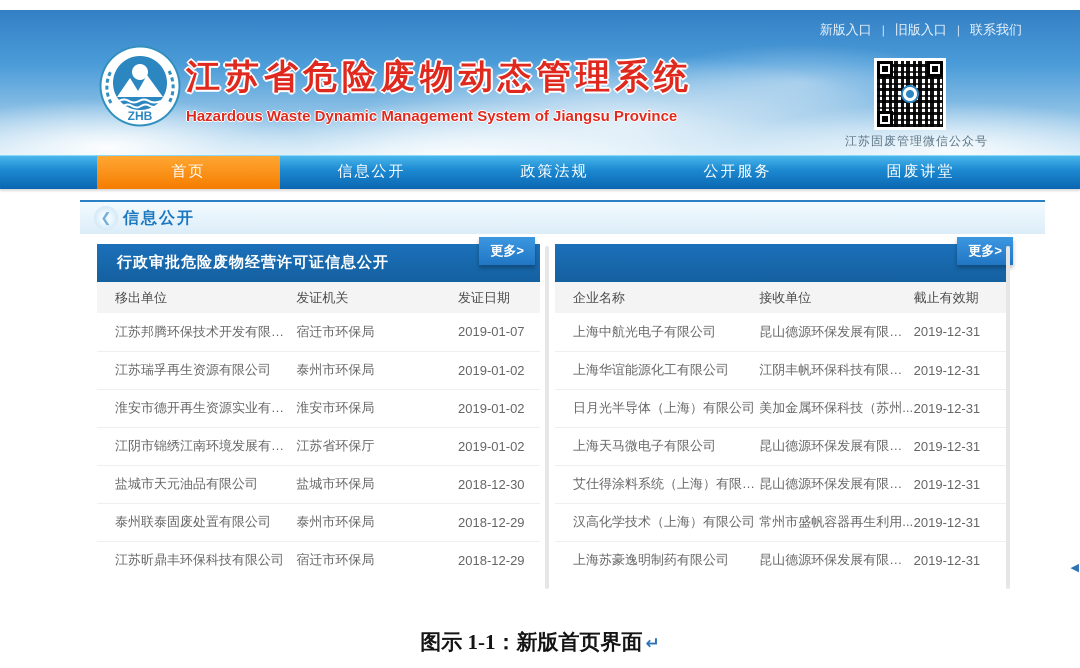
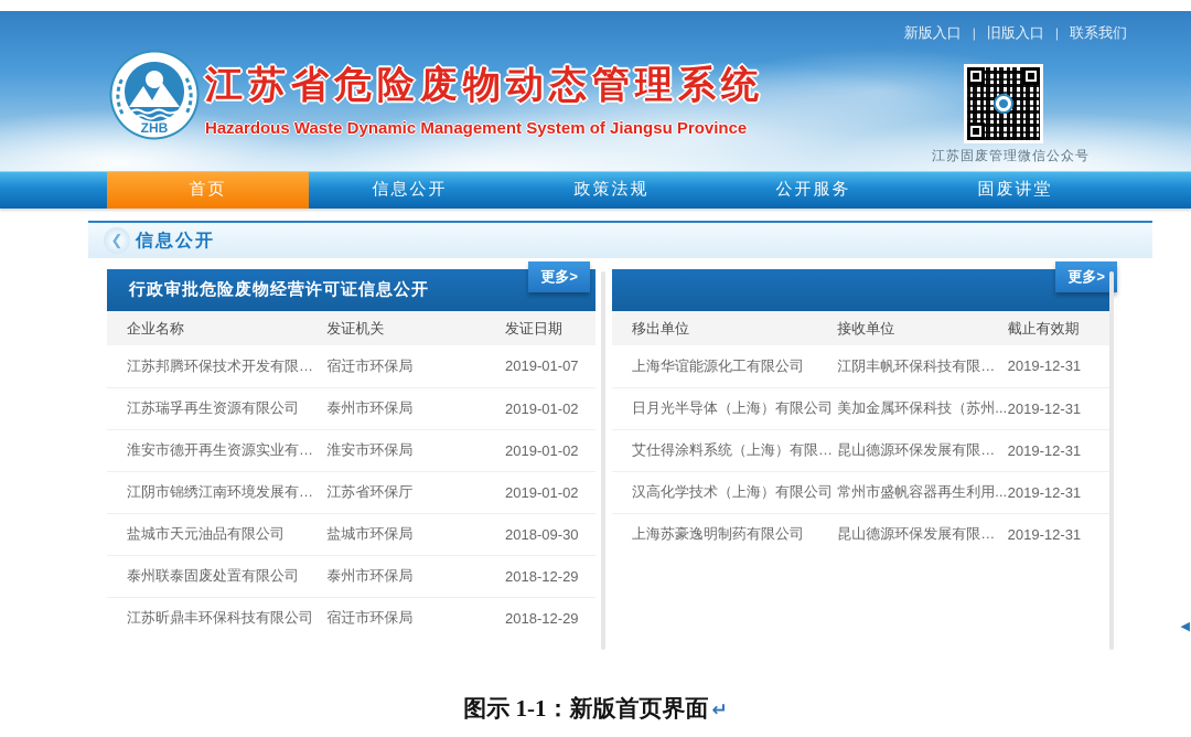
  新版入口
  |
  旧版入口
  |
  联系我们
  ZHB
  江苏省危险废物动态管理系统
  Hazardous Waste Dynamic Management System of Jiangsu Province
  江苏固废管理微信公众号
  首页
  信息公开
  政策法规
  公开服务
  固废讲堂
  ❮
  信息公开
  行政审批危险废物经营许可证信息公开
  更多>
- 移出单位	发证机关	发证日期
+ 企业名称	发证机关	发证日期
  江苏邦腾环保技术开发有限公司	宿迁市环保局	2019-01-07
  江苏瑞孚再生资源有限公司	泰州市环保局	2019-01-02
  淮安市德开再生资源实业有限公	淮安市环保局	2019-01-02
  江阴市锦绣江南环境发展有限公	江苏省环保厅	2019-01-02
- 盐城市天元油品有限公司	盐城市环保局	2018-12-30
+ 盐城市天元油品有限公司	盐城市环保局	2018-09-30
  泰州联泰固废处置有限公司	泰州市环保局	2018-12-29
  江苏昕鼎丰环保科技有限公司	宿迁市环保局	2018-12-29
  更多>
- 企业名称	接收单位	截止有效期
+ 移出单位	接收单位	截止有效期
- 上海中航光电子有限公司	昆山德源环保发展有限公司	2019-12-31
  上海华谊能源化工有限公司	江阴丰帆环保科技有限公司	2019-12-31
  日月光半导体（上海）有限公司	美加金属环保科技（苏州...	2019-12-31
- 上海天马微电子有限公司	昆山德源环保发展有限公司	2019-12-31
  艾仕得涂料系统（上海）有限公	昆山德源环保发展有限公司	2019-12-31
  汉高化学技术（上海）有限公司	常州市盛帆容器再生利用...	2019-12-31
  上海苏豪逸明制药有限公司	昆山德源环保发展有限公司	2019-12-31
  ◀
  图示 1-1：新版首页界面 ↵
